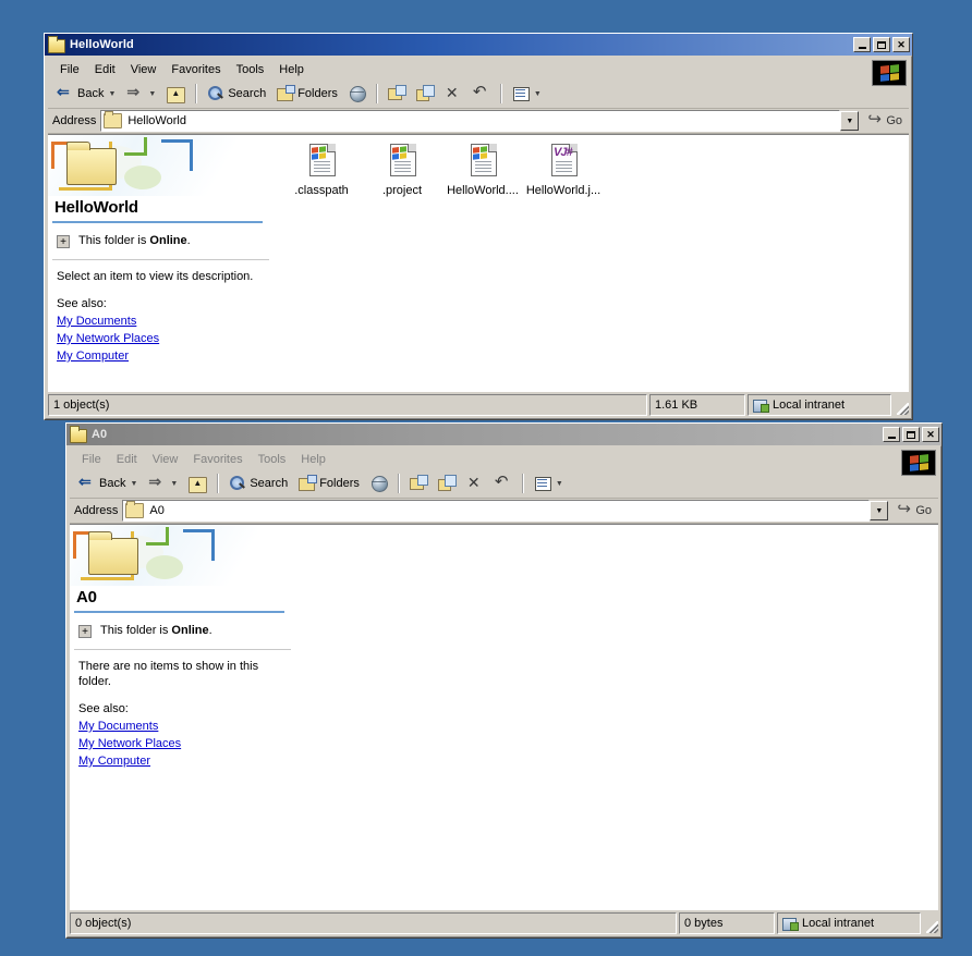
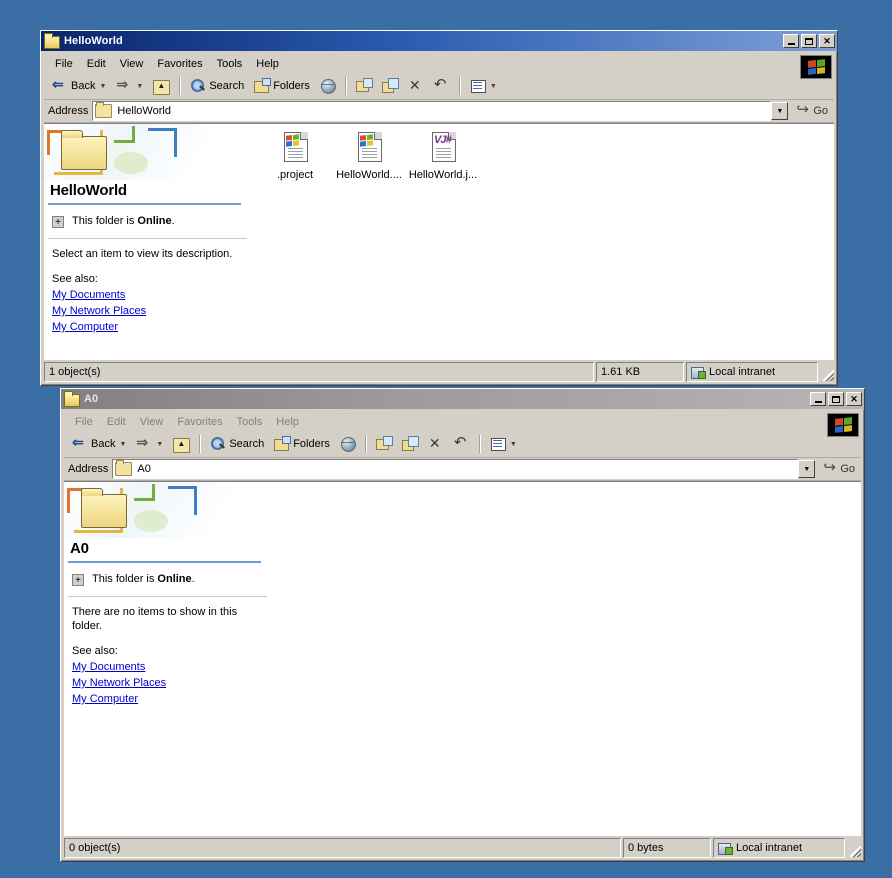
  HelloWorld
  ✕
  File
  Edit
  View
  Favorites
  Tools
  Help
  Back
  Search
  Folders
  Address
  HelloWorld
  Go
  HelloWorld
  +
  This folder is Online.
  Select an item to view its description.
  See also:
  My Documents
  My Network Places
  My Computer
- .classpath
  .project
  HelloWorld....
  VJ#
  HelloWorld.j...
  1 object(s)
  1.61 KB
  Local intranet
  A0
  ✕
  File
  Edit
  View
  Favorites
  Tools
  Help
  Back
  Search
  Folders
  Address
  A0
  Go
  A0
  +
  This folder is Online.
  There are no items to show in this folder.
  See also:
  My Documents
  My Network Places
  My Computer
  0 object(s)
  0 bytes
  Local intranet
